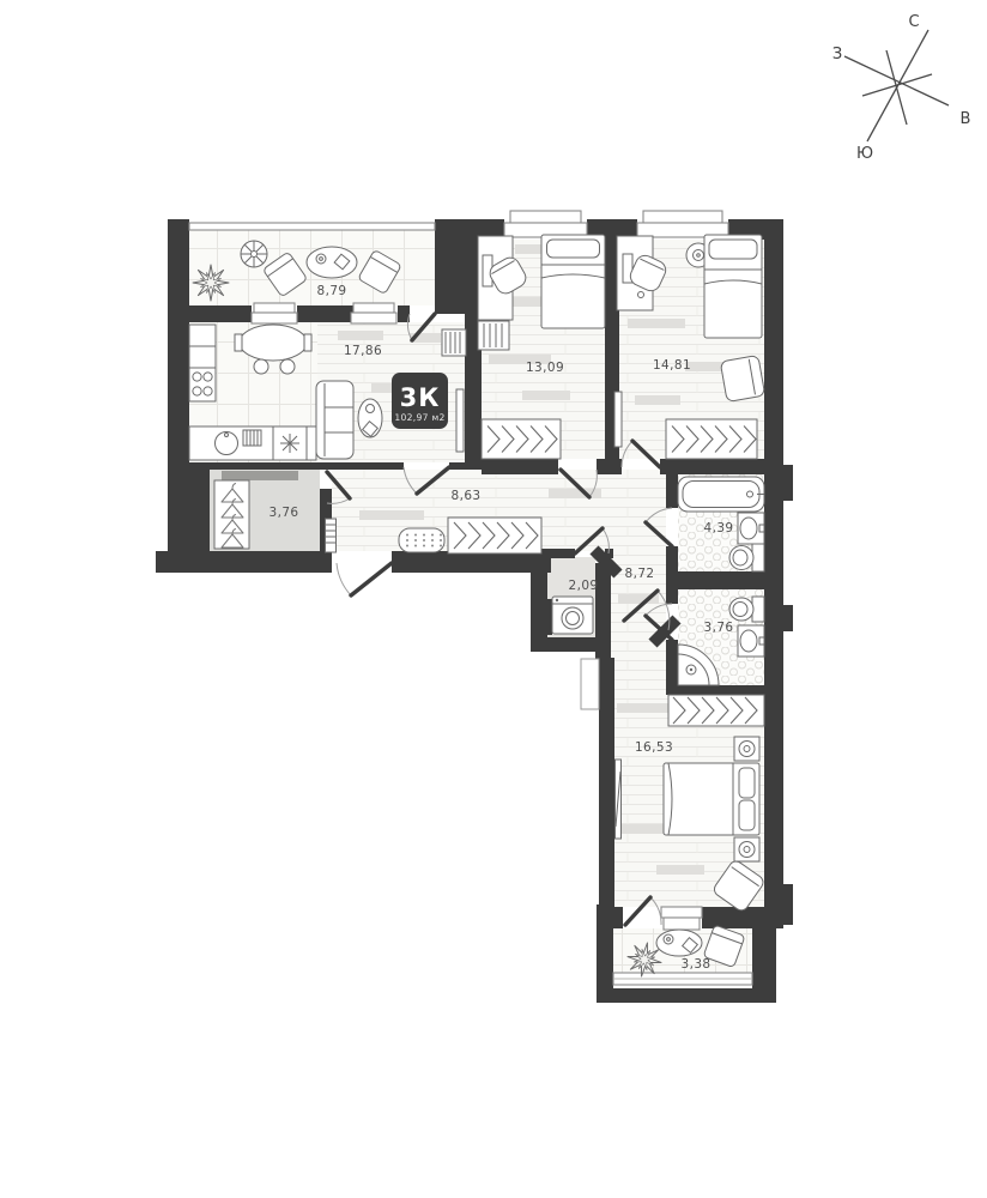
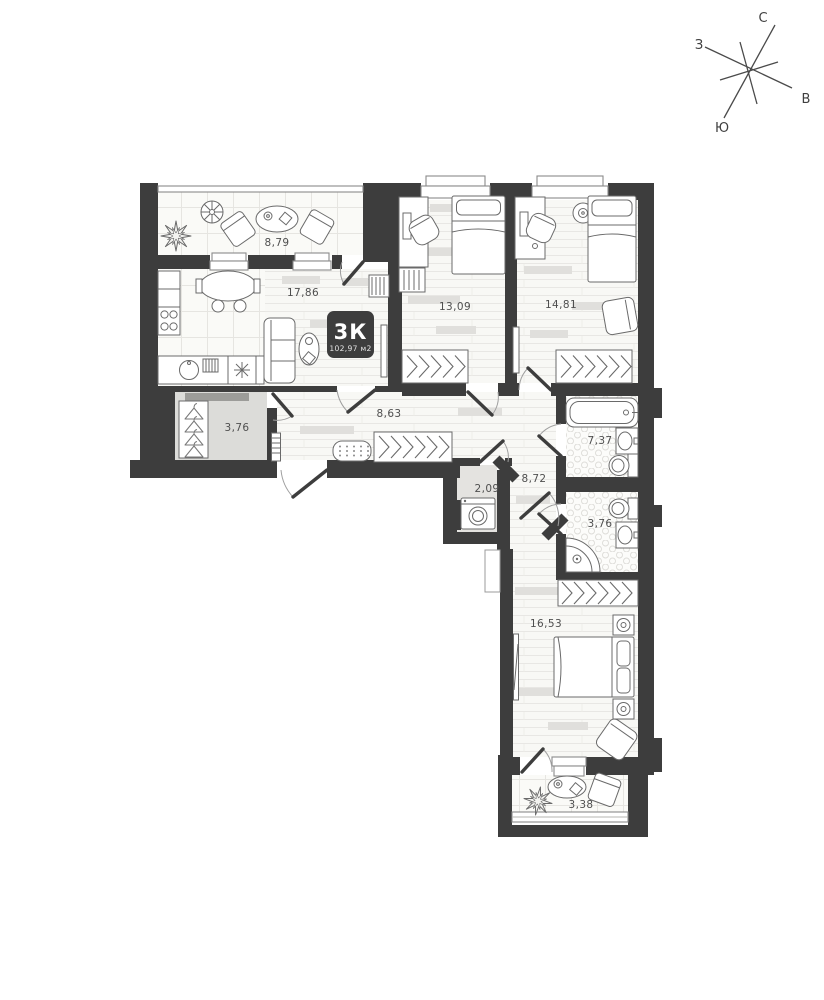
  8,79
  17,86
  13,09
  14,81
  3,76
  8,63
  8,72
  2,09
- 4,39
+ 7,37
  3,76
  16,53
  3,38
  3К
  102,97 м2
  С
  В
  Ю
  З
